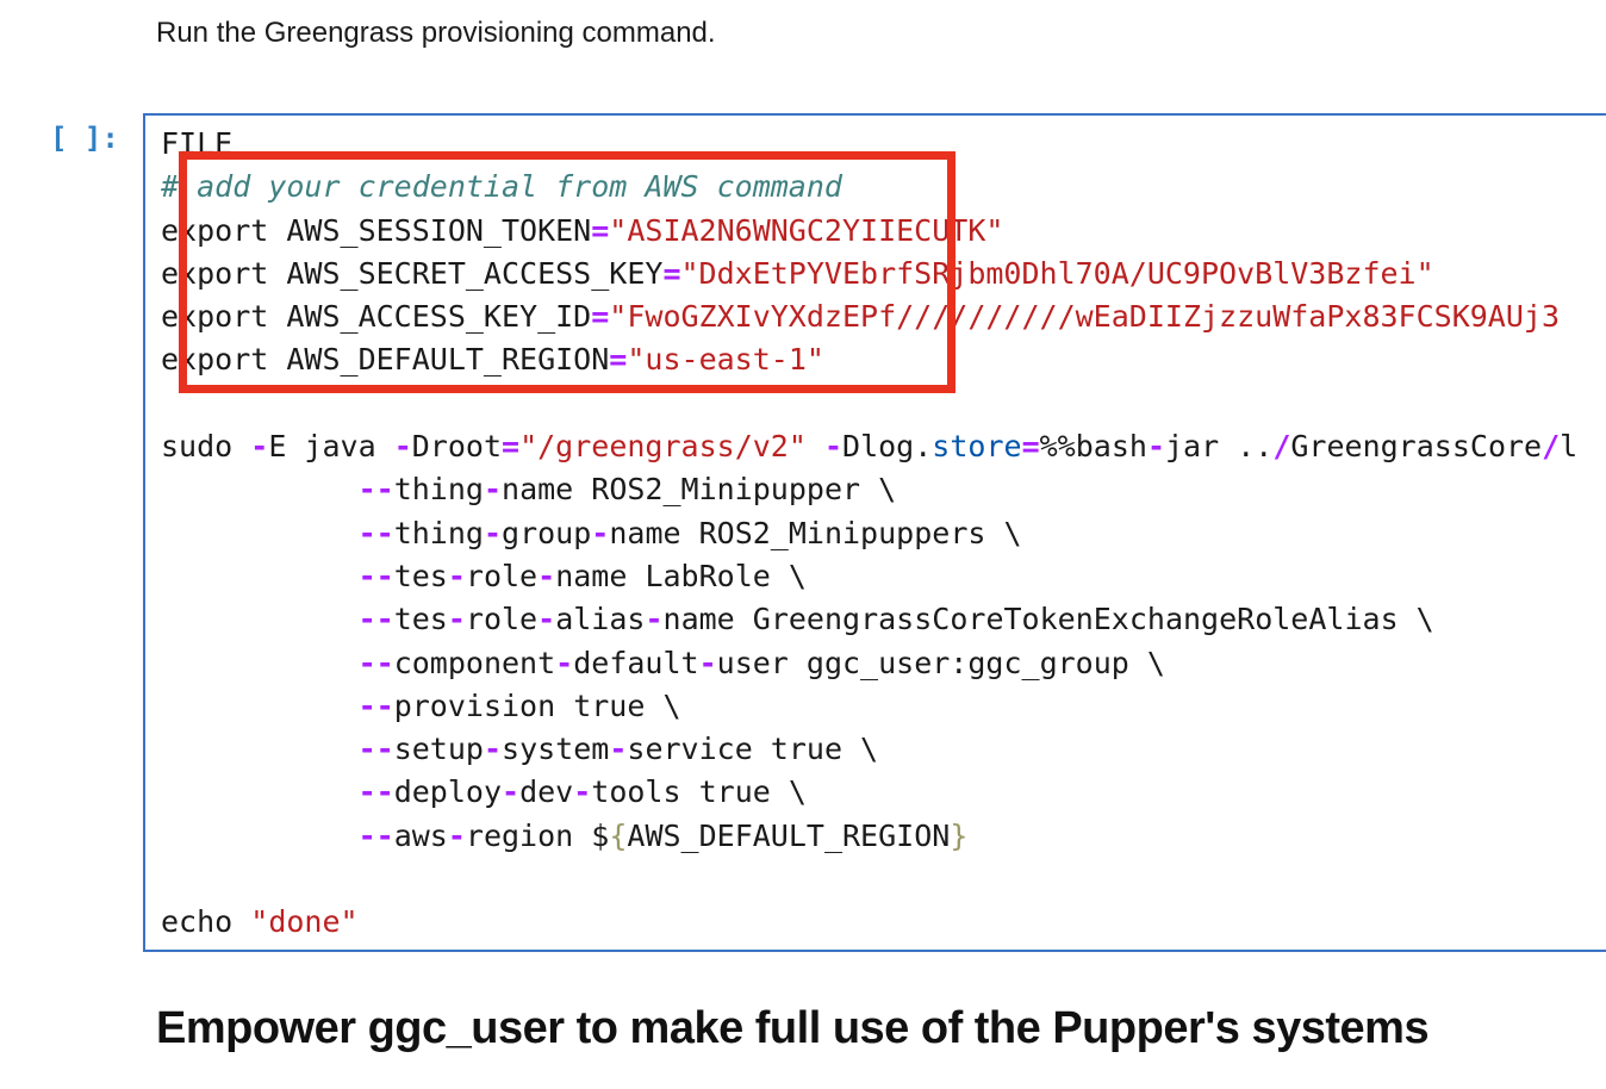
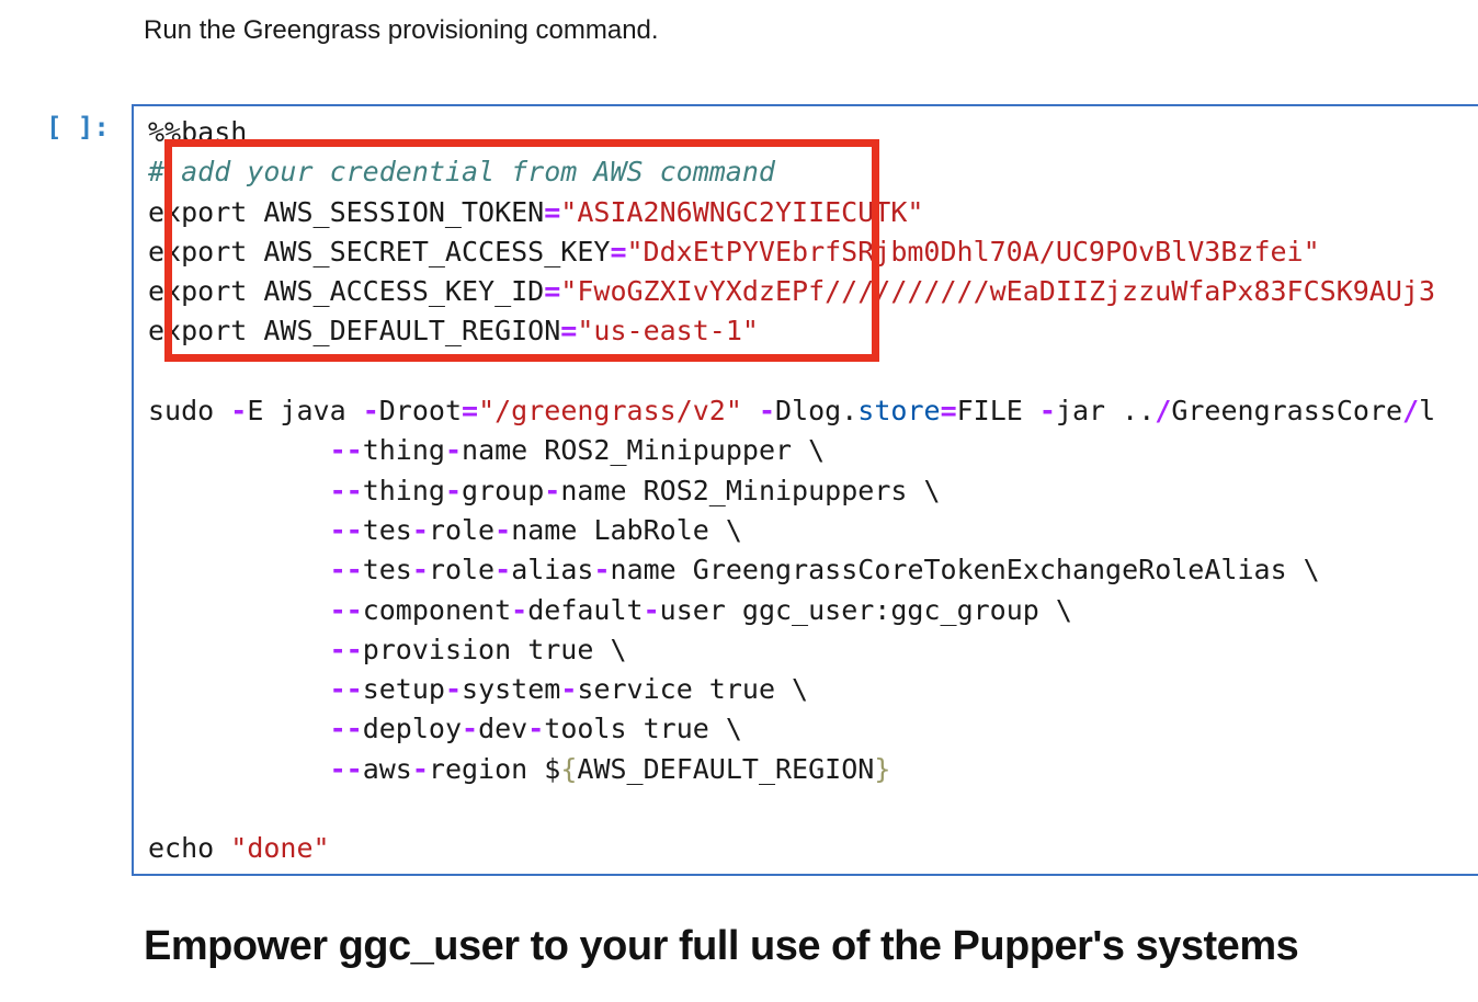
  Run the Greengrass provisioning command.
  [ ]:
- FILE
+ %%bash
  # add your credential from AWS command
  export AWS_SESSION_TOKEN="ASIA2N6WNGC2YIIECUTK"
  export AWS_SECRET_ACCESS_KEY="DdxEtPYVEbrfSRjbm0Dhl70A/UC9POvBlV3Bzfei"
  export AWS_ACCESS_KEY_ID="FwoGZXIvYXdzEPf//////////wEaDIIZjzzuWfaPx83FCSK9AUj3
  export AWS_DEFAULT_REGION="us-east-1"
- sudo -E java -Droot="/greengrass/v2" -Dlog.store=%%bash-jar ../GreengrassCore/l
+ sudo -E java -Droot="/greengrass/v2" -Dlog.store=FILE -jar ../GreengrassCore/l
  --thing-name ROS2_Minipupper \
  --thing-group-name ROS2_Minipuppers \
  --tes-role-name LabRole \
  --tes-role-alias-name GreengrassCoreTokenExchangeRoleAlias \
  --component-default-user ggc_user:ggc_group \
  --provision true \
  --setup-system-service true \
  --deploy-dev-tools true \
  --aws-region ${AWS_DEFAULT_REGION}
  echo "done"
- Empower ggc_user to make full use of the Pupper's systems
+ Empower ggc_user to your full use of the Pupper's systems
